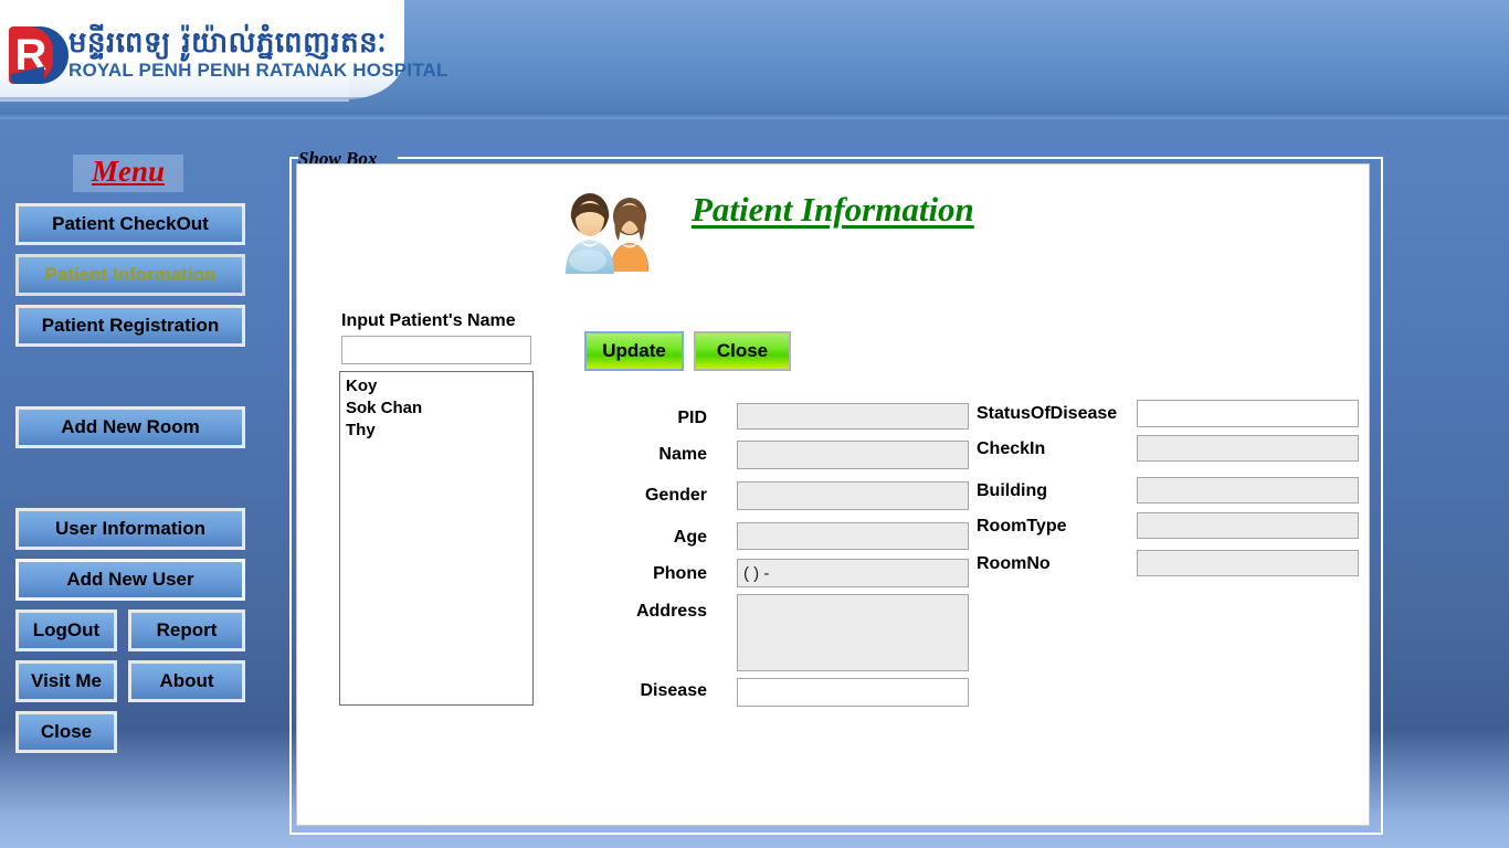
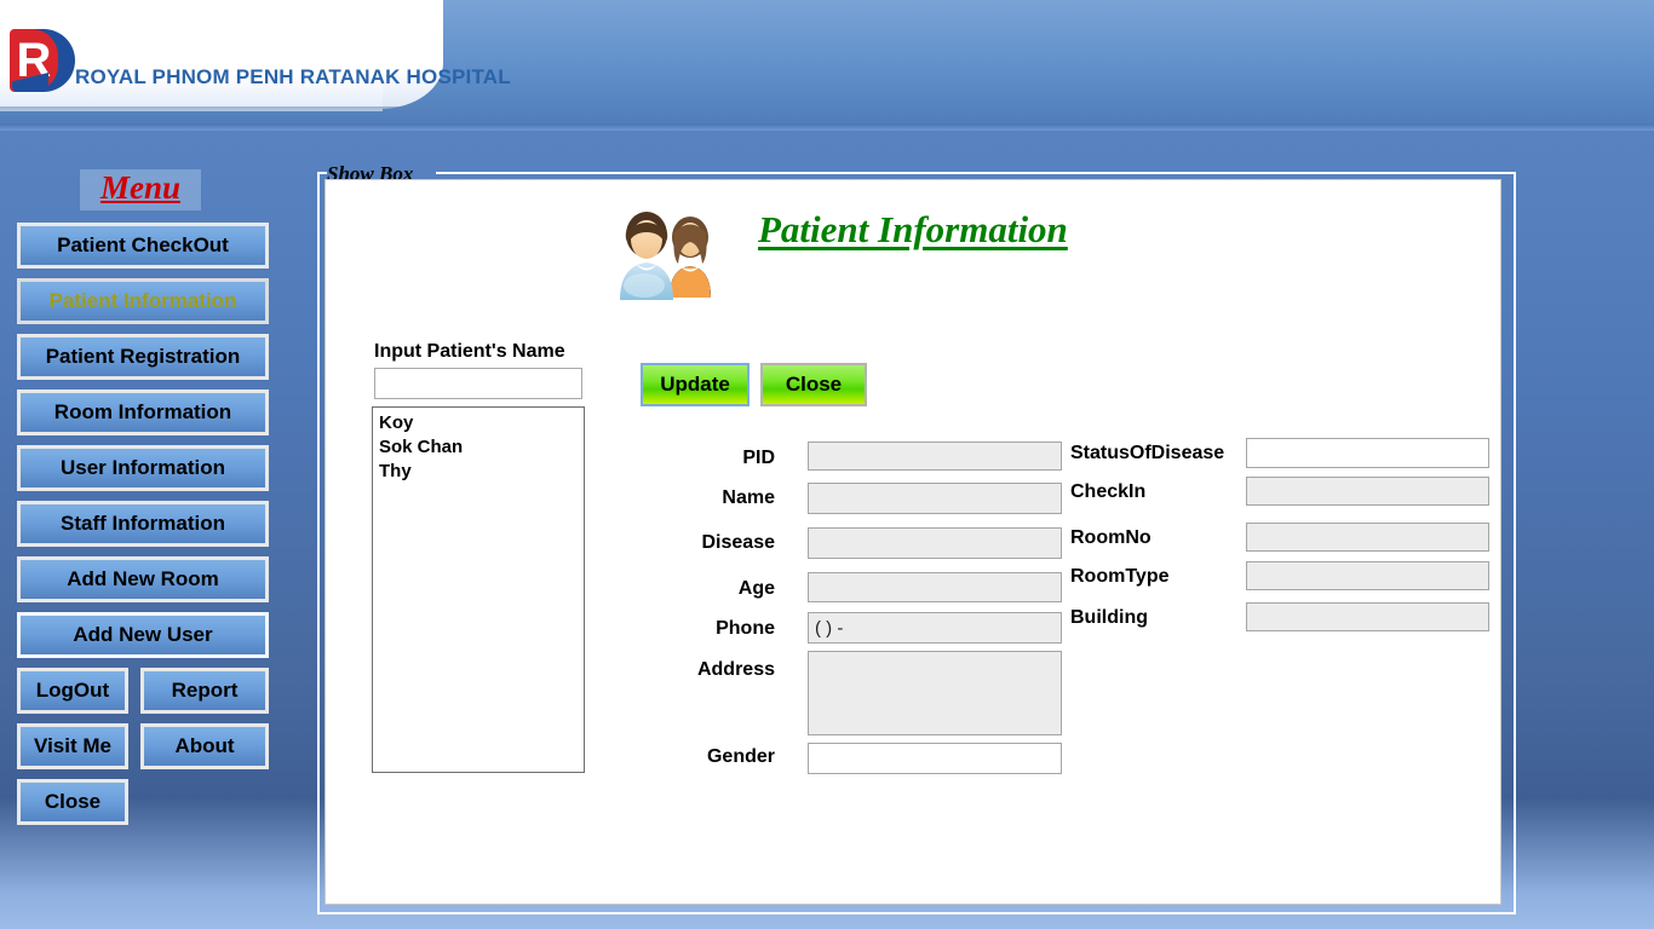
  R
- មន្ទីរពេទ្យ រ៉ូយ៉ាល់ភ្នំពេញរតនៈ
- ROYAL PENH PENH RATANAK HOSPITAL
+ ROYAL PHNOM PENH RATANAK HOSPITAL
  Menu
  Patient CheckOut
  Patient Information
  Patient Registration
+ Room Information
- Add New Room
+ User Information
+ Staff Information
- User Information
+ Add New Room
  Add New User
  LogOut
  Report
  Visit Me
  About
  Close
  Show Box
  Patient Information
  Input Patient's Name
  Koy
  Sok Chan
  Thy
  Update
  Close
  PID
  Name
- Gender
+ Disease
  Age
  Phone
  ( ) -
  Address
- Disease
+ Gender
  StatusOfDisease
  CheckIn
- Building
+ RoomNo
  RoomType
- RoomNo
+ Building
